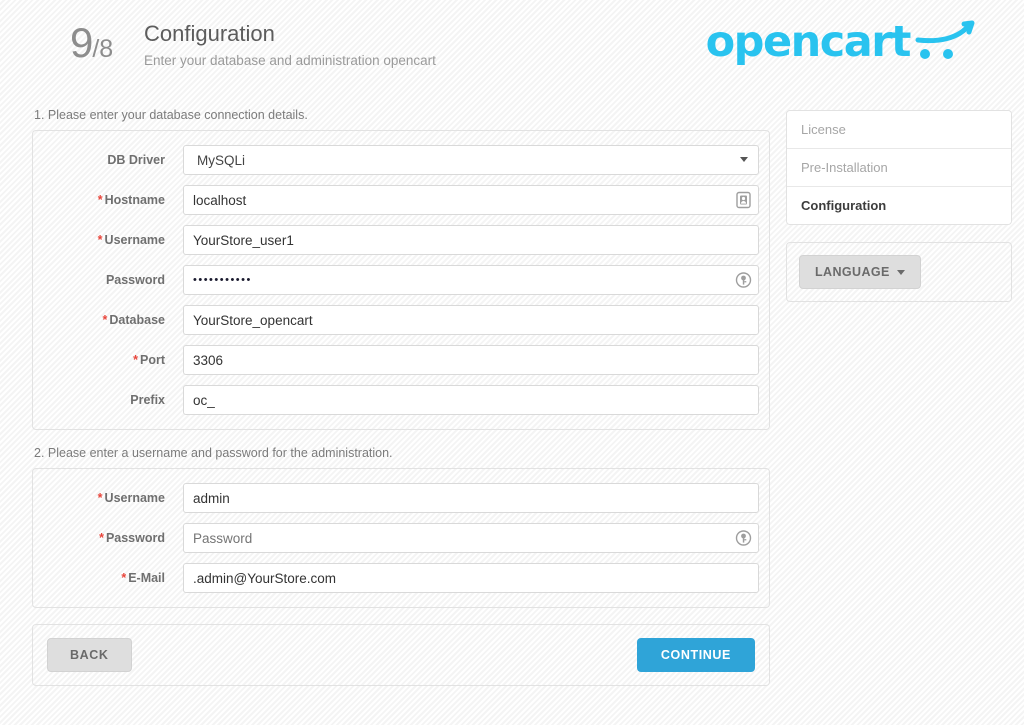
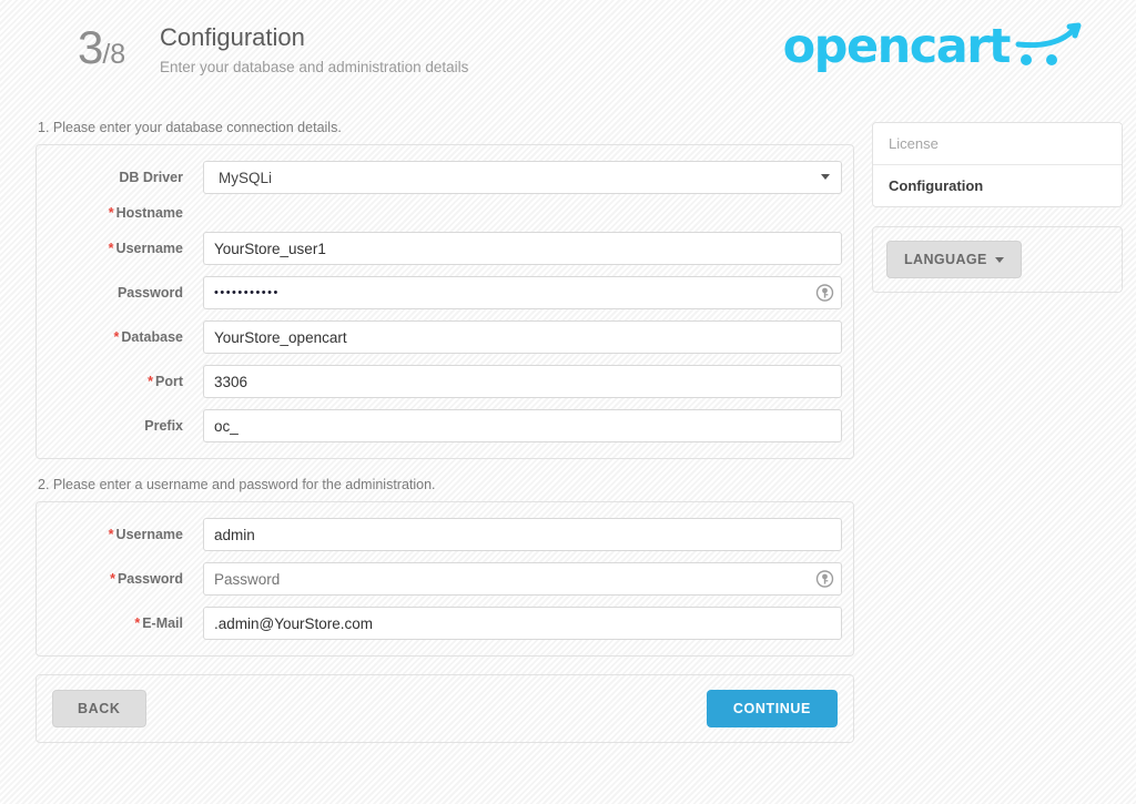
- 9
+ 3
  /8
  Configuration
- Enter your database and administration opencart
+ Enter your database and administration details
  opencart
  1. Please enter your database connection details.
  DB Driver
  MySQLi
  * Hostname
- localhost
  * Username
  YourStore_user1
  Password
  •••••••••••
  * Database
  YourStore_opencart
  * Port
  3306
  Prefix
  oc_
  2. Please enter a username and password for the administration.
  * Username
  admin
  * Password
  Password
  * E-Mail
  .admin@YourStore.com
  BACK
  CONTINUE
  License
- Pre-Installation
  Configuration
  LANGUAGE
